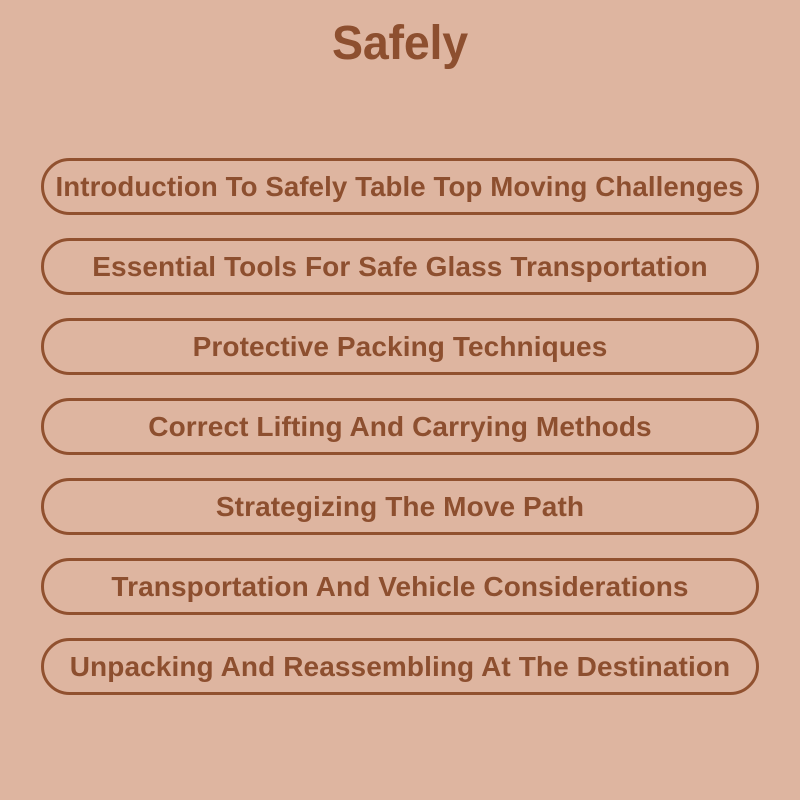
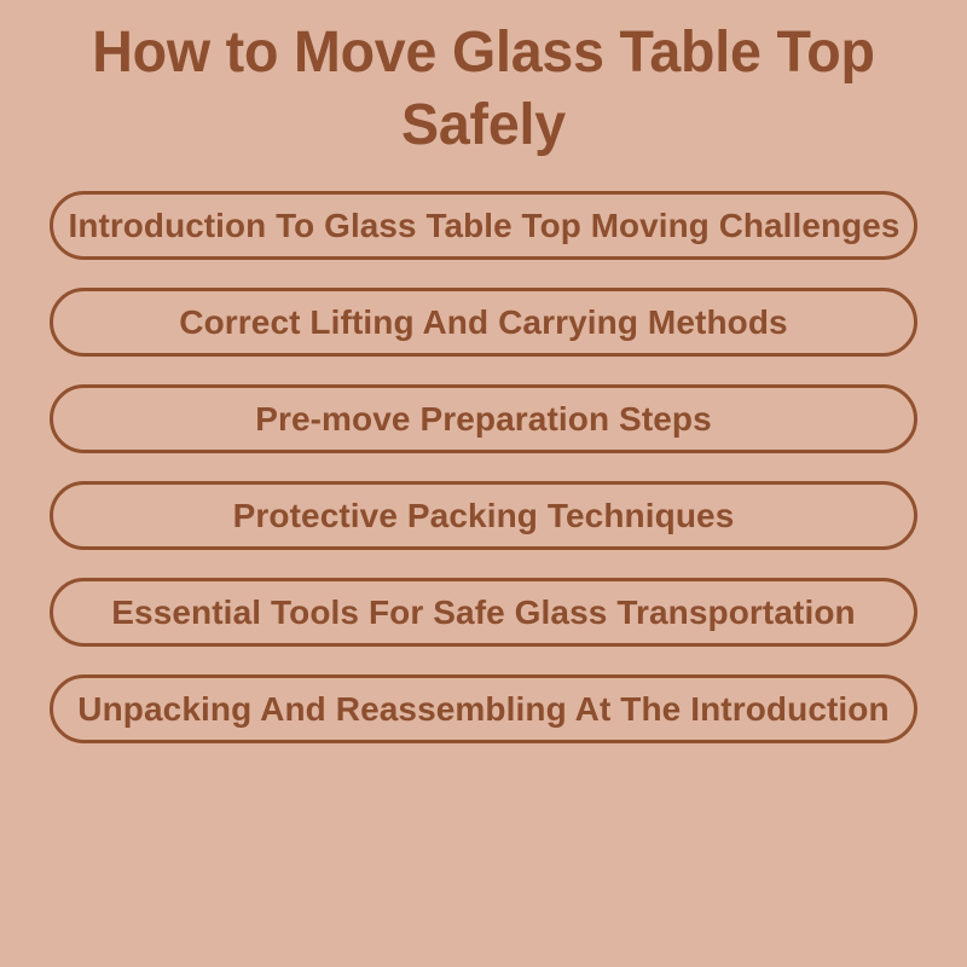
+ How to Move Glass Table Top
  Safely
- Introduction To Safely Table Top Moving Challenges
+ Introduction To Glass Table Top Moving Challenges
- Essential Tools For Safe Glass Transportation
+ Correct Lifting And Carrying Methods
+ Pre-move Preparation Steps
  Protective Packing Techniques
- Correct Lifting And Carrying Methods
+ Essential Tools For Safe Glass Transportation
- Strategizing The Move Path
- Transportation And Vehicle Considerations
- Unpacking And Reassembling At The Destination
+ Unpacking And Reassembling At The Introduction
